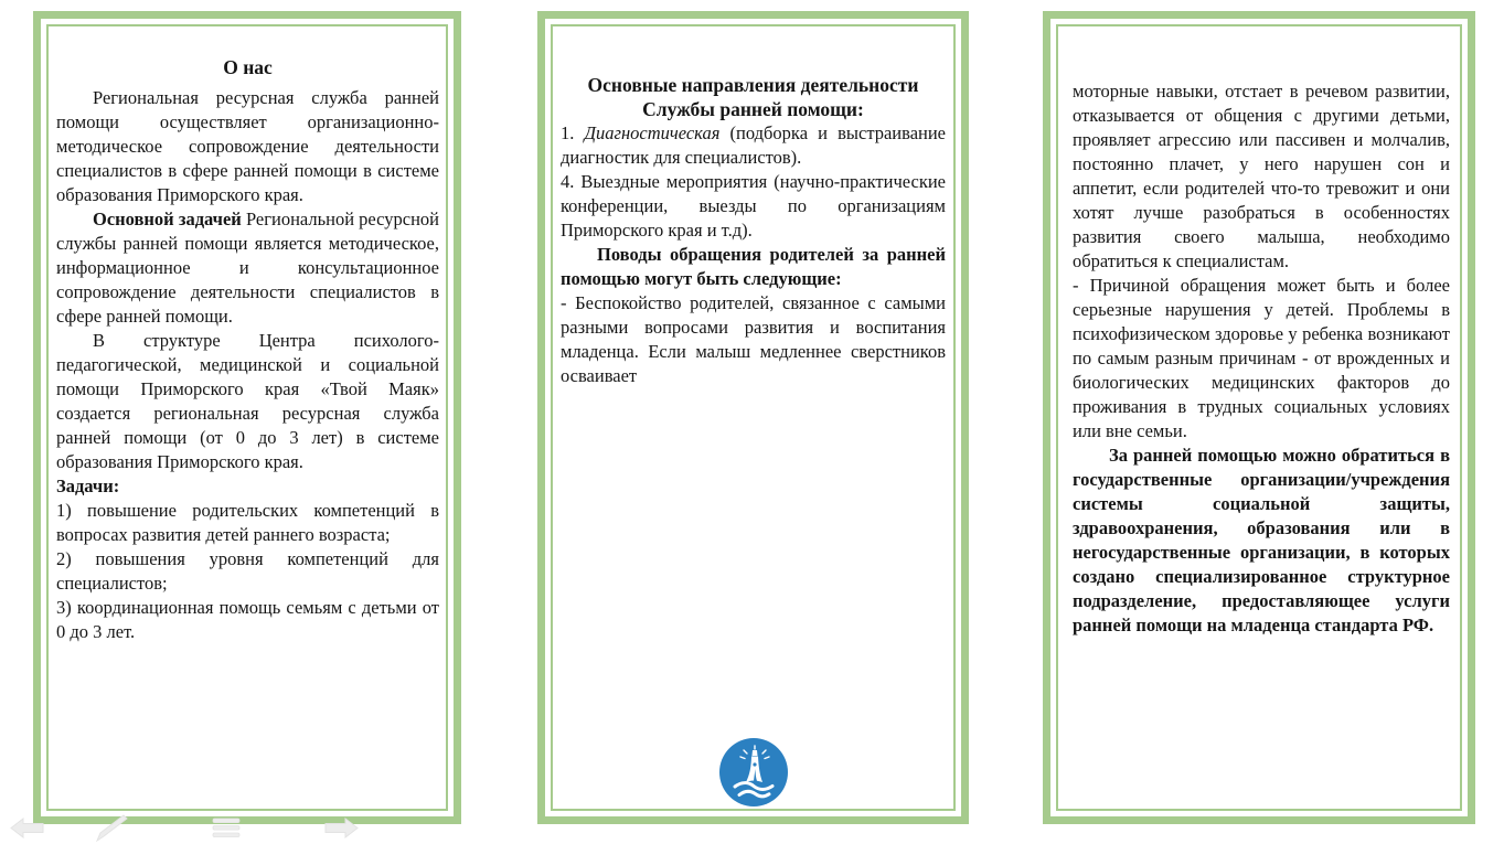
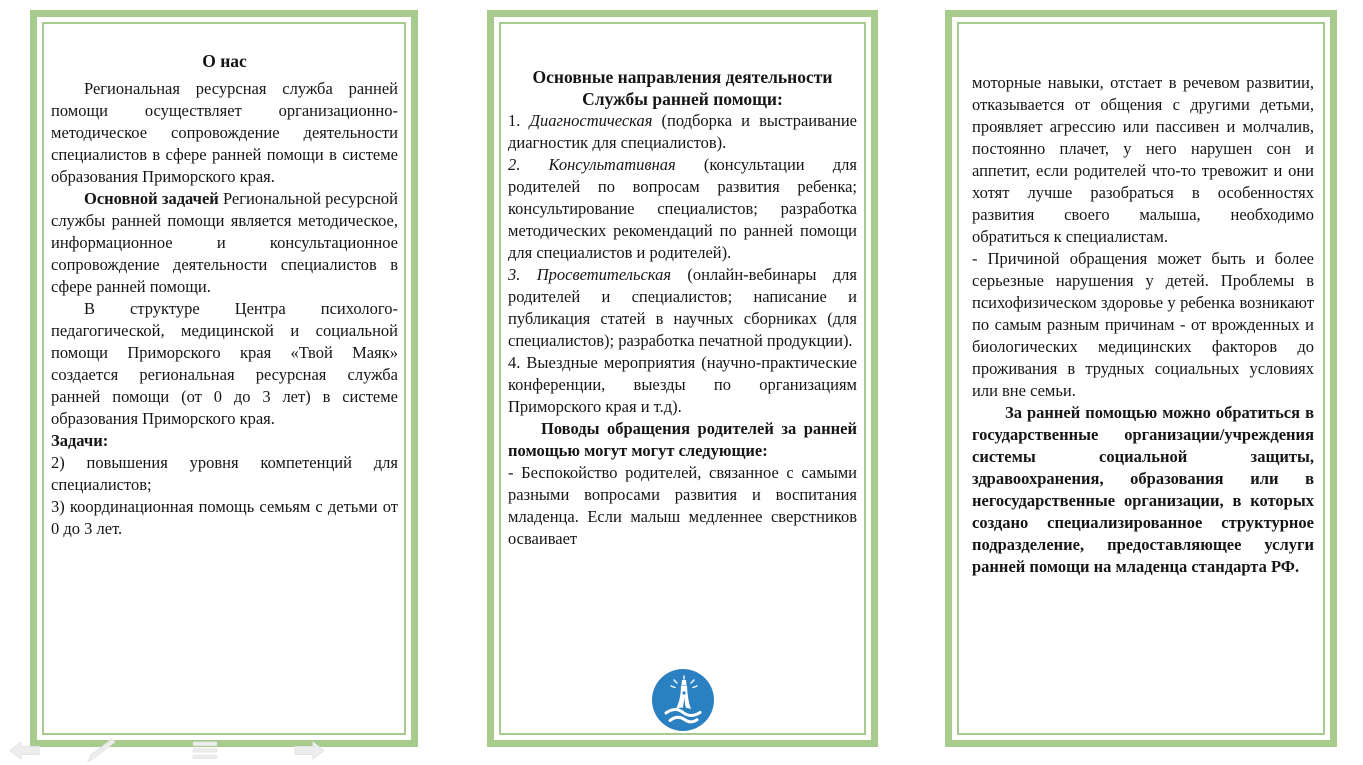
  О нас
  Региональная ресурсная служба ранней помощи осуществляет организационно-методическое сопровождение деятельности специалистов в сфере ранней помощи в системе образования Приморского края.
  Основной задачей Региональной ресурсной службы ранней помощи является методическое, информационное и консультационное сопровождение деятельности специалистов в сфере ранней помощи.
  В структуре Центра психолого-педагогической, медицинской и социальной помощи Приморского края «Твой Маяк» создается региональная ресурсная служба ранней помощи (от 0 до 3 лет) в системе образования Приморского края.
  Задачи:
- 1) повышение родительских компетенций в вопросах развития детей раннего возраста;
  2) повышения уровня компетенций для специалистов;
  3) координационная помощь семьям с детьми от 0 до 3 лет.
  Основные направления деятельности
  Службы ранней помощи:
  1. Диагностическая (подборка и выстраивание диагностик для специалистов).
+ 2. Консультативная (консультации для родителей по вопросам развития ребенка; консультирование специалистов; разработка методических рекомендаций по ранней помощи для специалистов и родителей).
+ 3. Просветительская (онлайн-вебинары для родителей и специалистов; написание и публикация статей в научных сборниках (для специалистов); разработка печатной продукции).
  4. Выездные мероприятия (научно-практические конференции, выезды по организациям Приморского края и т.д).
- Поводы обращения родителей за ранней помощью могут быть следующие:
+ Поводы обращения родителей за ранней помощью могут могут следующие:
  - Беспокойство родителей, связанное с самыми разными вопросами развития и воспитания младенца. Если малыш медленнее сверстников осваивает
  моторные навыки, отстает в речевом развитии, отказывается от общения с другими детьми, проявляет агрессию или пассивен и молчалив, постоянно плачет, у него нарушен сон и аппетит, если родителей что-то тревожит и они хотят лучше разобраться в особенностях развития своего малыша, необходимо обратиться к специалистам.
  - Причиной обращения может быть и более серьезные нарушения у детей. Проблемы в психофизическом здоровье у ребенка возникают по самым разным причинам - от врожденных и биологических медицинских факторов до проживания в трудных социальных условиях или вне семьи.
  За ранней помощью можно обратиться в государственные организации/учреждения системы социальной защиты, здравоохранения, образования или в негосударственные организации, в которых создано специализированное структурное подразделение, предоставляющее услуги ранней помощи на младенца стандарта РФ.
